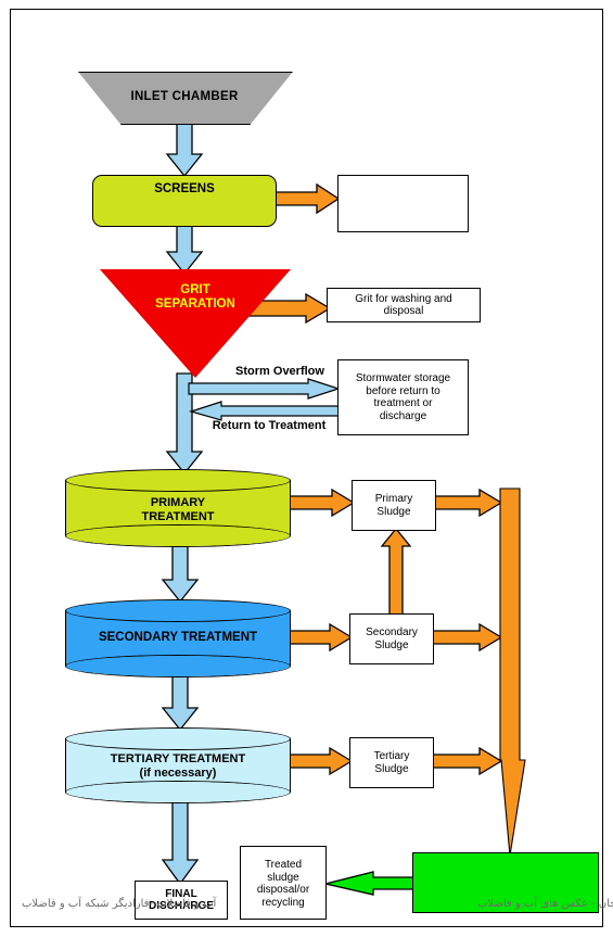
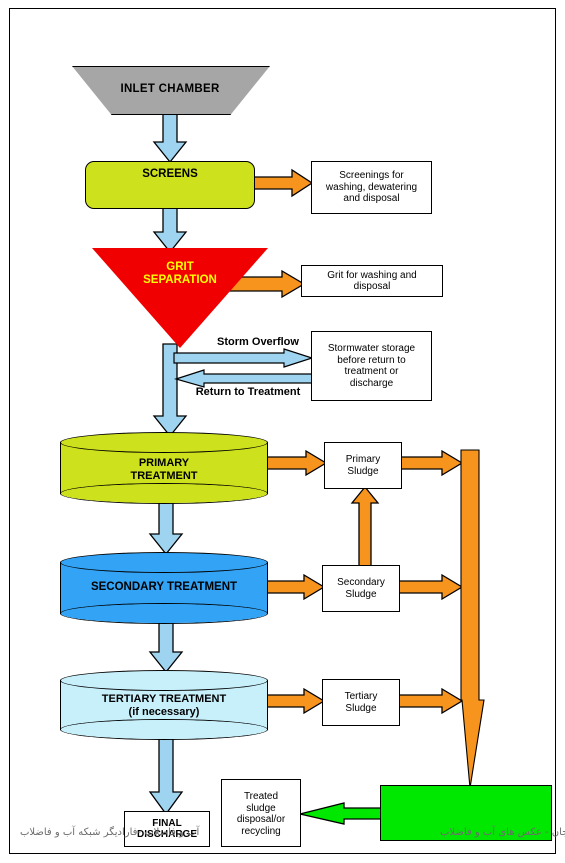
  INLET CHAMBER
  SCREENS
  GRIT
  SEPARATION
  PRIMARY
  TREATMENT
  SECONDARY TREATMENT
  TERTIARY TREATMENT
  (if necessary)
+ Screenings for
+ washing, dewatering
+ and disposal
  Grit for washing and
  disposal
  Stormwater storage
  before return to
  treatment or
  discharge
  Primary
  Sludge
  Secondary
  Sludge
  Tertiary
  Sludge
  Treated
  sludge
  disposal/or
  recycling
  FINAL
  DISCHARGE
  Storm Overflow
  Return to Treatment
  آب و فاضلاب -فاراديگر شبکه آب و فاضلاب
  ان - عکس های آب و فاضلاب
